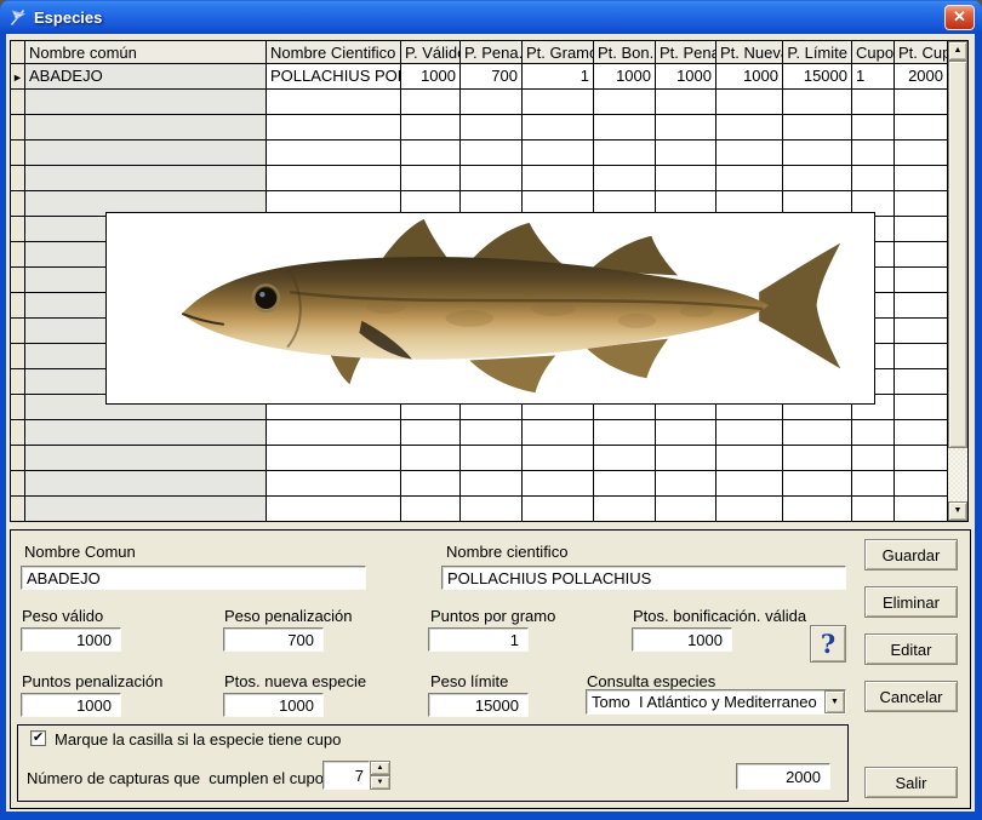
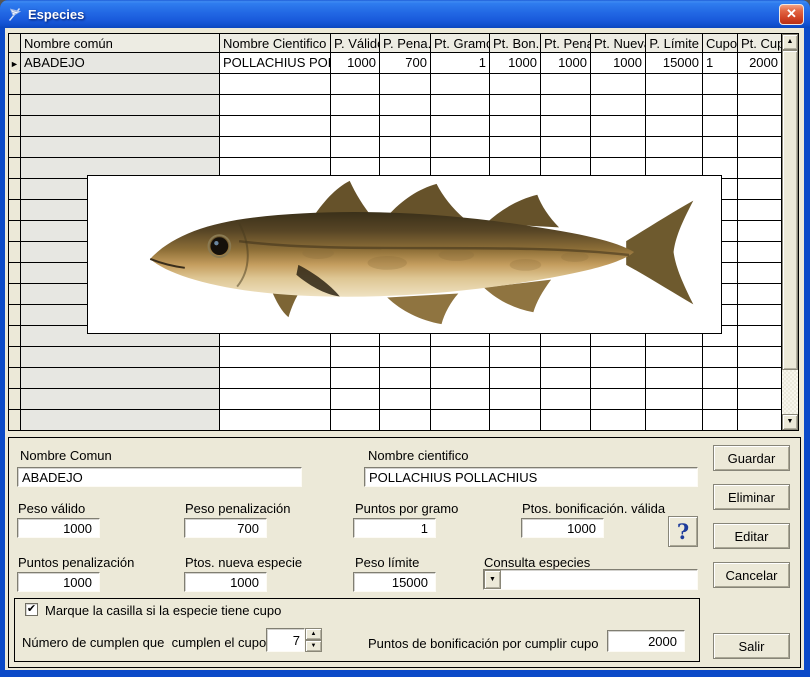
  Especies
  ✕
  Nombre común
  Nombre Cientifico
  P. Válid
  P. Pena.
  Pt. Gram
  Pt. Bon.
  Pt. Pen
  Pt. Nuev
  P. Límite
  Cupo
  Pt. Cu
  ►
  ABADEJO
  POLLACHIUS PO
  1000
  700
  1
  1000
  1000
  1000
  15000
  1
  2000
  Nombre Comun
  ABADEJO
  Nombre cientifico
  POLLACHIUS POLLACHIUS
  Peso válido
  1000
  Peso penalización
  700
  Puntos por gramo
  1
  Ptos. bonificación. válida
  1000
  ?
  Puntos penalización
  1000
  Ptos. nueva especie
  1000
  Peso límite
  15000
  Consulta especies
- Tomo I Atlántico y Mediterraneo
  ✔
  Marque la casilla si la especie tiene cupo
- Número de capturas que cumplen el cupo
+ Número de cumplen que cumplen el cupo
  7
+ Puntos de bonificación por cumplir cupo
  2000
  Guardar
  Eliminar
  Editar
  Cancelar
  Salir
